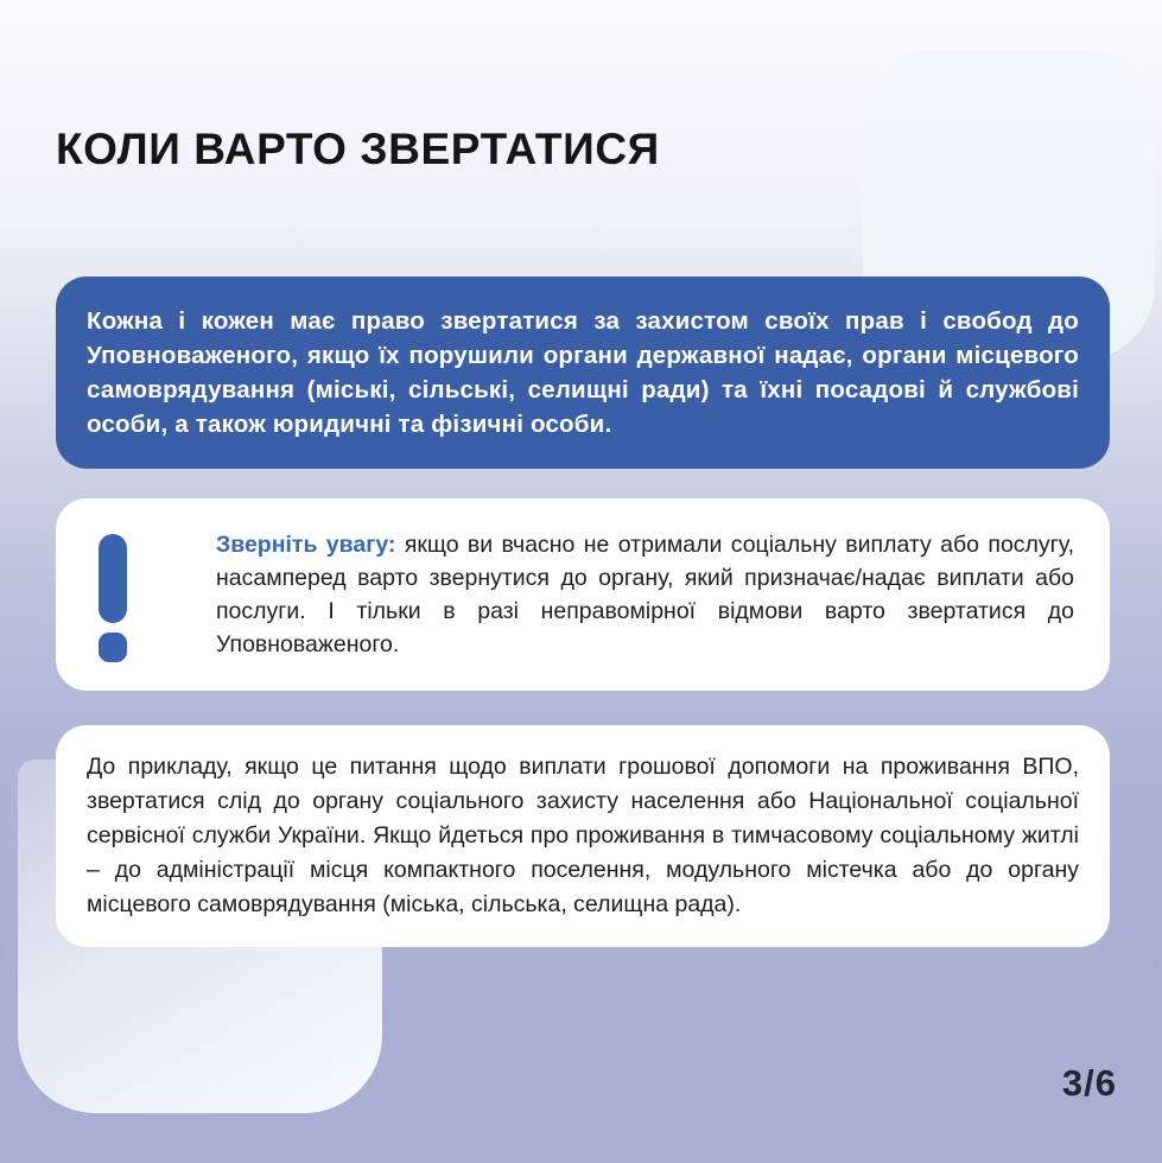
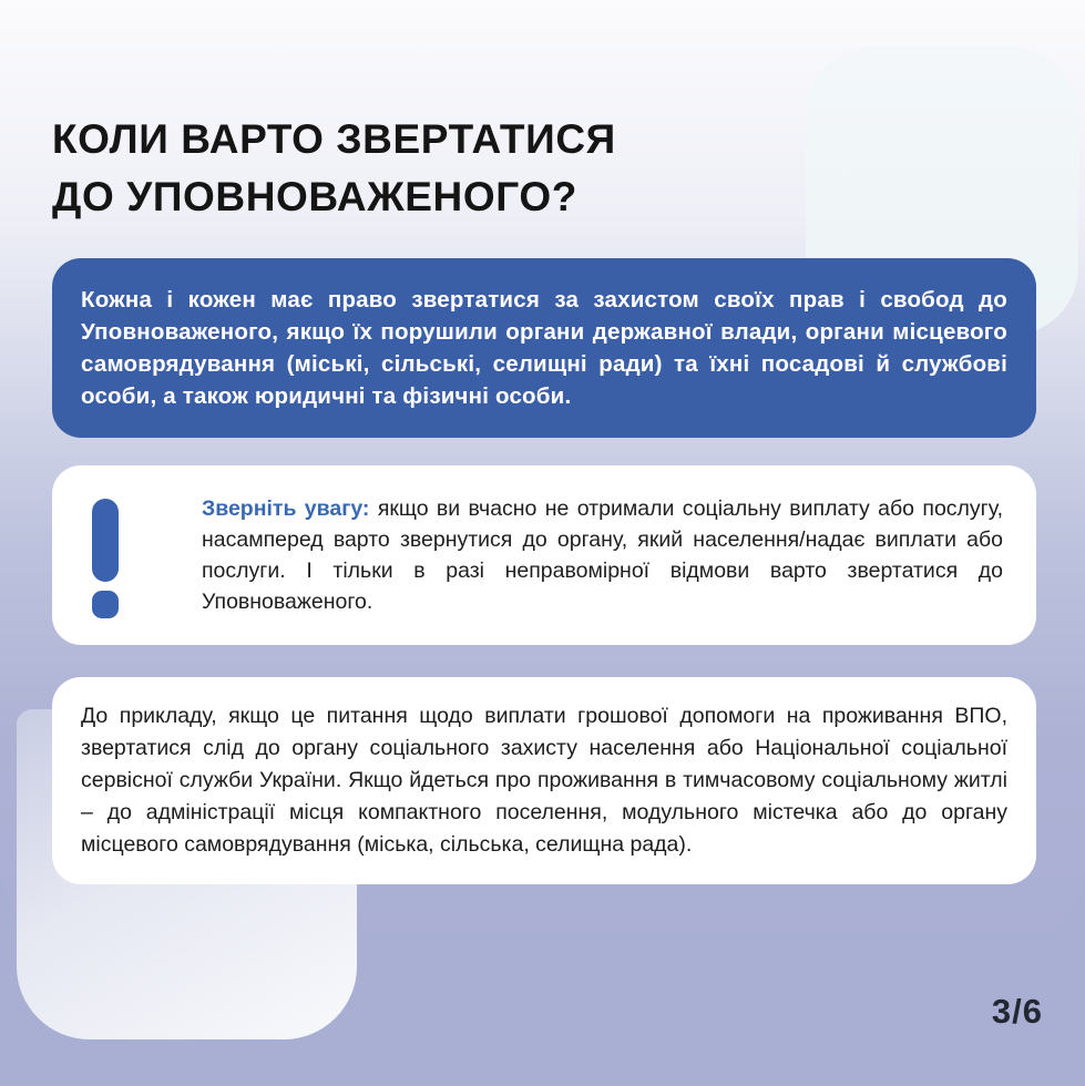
  КОЛИ ВАРТО ЗВЕРТАТИСЯ
+ ДО УПОВНОВАЖЕНОГО?
- Кожна і кожен має право звертатися за захистом своїх прав і свобод до Уповноваженого, якщо їх порушили органи державної надає, органи місцевого самоврядування (міські, сільські, селищні ради) та їхні посадові й службові особи, а також юридичні та фізичні особи.
+ Кожна і кожен має право звертатися за захистом своїх прав і свобод до Уповноваженого, якщо їх порушили органи державної влади, органи місцевого самоврядування (міські, сільські, селищні ради) та їхні посадові й службові особи, а також юридичні та фізичні особи.
- Зверніть увагу: якщо ви вчасно не отримали соціальну виплату або послугу, насамперед варто звернутися до органу, який призначає/надає виплати або послуги. І тільки в разі неправомірної відмови варто звертатися до Уповноваженого.
+ Зверніть увагу: якщо ви вчасно не отримали соціальну виплату або послугу, насамперед варто звернутися до органу, який населення/надає виплати або послуги. І тільки в разі неправомірної відмови варто звертатися до Уповноваженого.
  До прикладу, якщо це питання щодо виплати грошової допомоги на проживання ВПО, звертатися слід до органу соціального захисту населення або Національної соціальної сервісної служби України. Якщо йдеться про проживання в тимчасовому соціальному житлі – до адміністрації місця компактного поселення, модульного містечка або до органу місцевого самоврядування (міська, сільська, селищна рада).
  3/6
